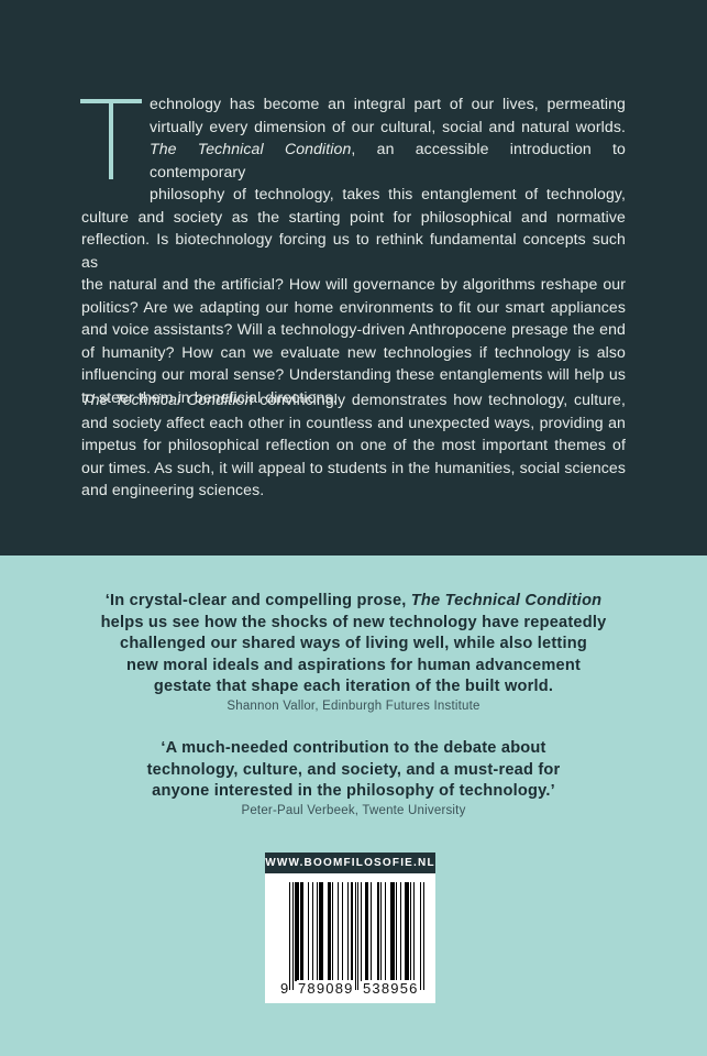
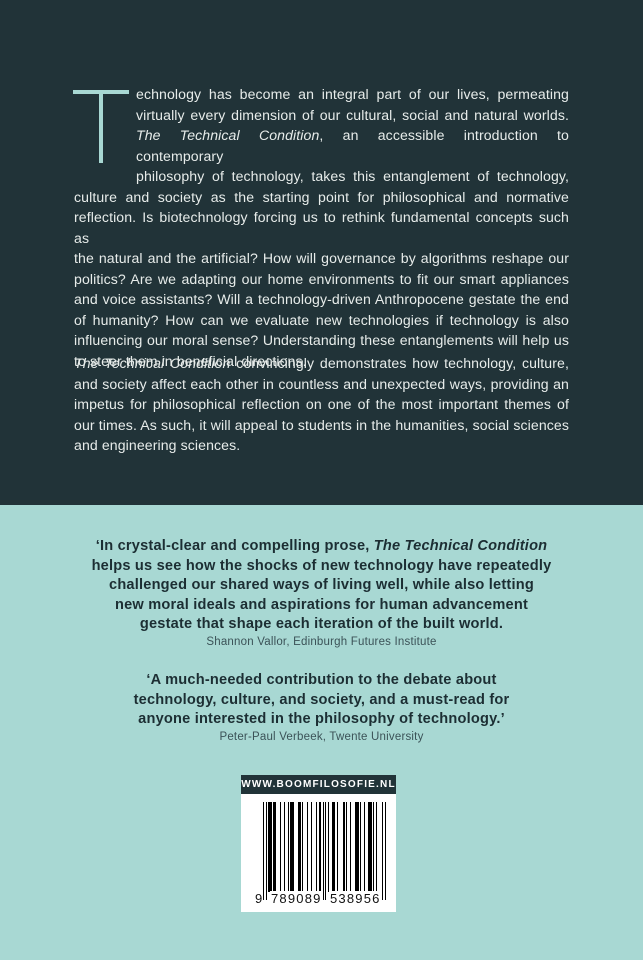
  echnology has become an integral part of our lives, permeating
  virtually every dimension of our cultural, social and natural worlds.
  The Technical Condition, an accessible introduction to contemporary
  philosophy of technology, takes this entanglement of technology,
  culture and society as the starting point for philosophical and normative
  reflection. Is biotechnology forcing us to rethink fundamental concepts such as
  the natural and the artificial? How will governance by algorithms reshape our
  politics? Are we adapting our home environments to fit our smart appliances
- and voice assistants? Will a technology-driven Anthropocene presage the end
+ and voice assistants? Will a technology-driven Anthropocene gestate the end
  of humanity? How can we evaluate new technologies if technology is also
  influencing our moral sense? Understanding these entanglements will help us
  to steer them in beneficial directions.
  The Technical Condition convincingly demonstrates how technology, culture,
  and society affect each other in countless and unexpected ways, providing an
  impetus for philosophical reflection on one of the most important themes of
  our times. As such, it will appeal to students in the humanities, social sciences
  and engineering sciences.
  ‘In crystal-clear and compelling prose, The Technical Condition
  helps us see how the shocks of new technology have repeatedly
  challenged our shared ways of living well, while also letting
  new moral ideals and aspirations for human advancement
  gestate that shape each iteration of the built world.
  Shannon Vallor, Edinburgh Futures Institute
  ‘A much-needed contribution to the debate about
  technology, culture, and society, and a must-read for
  anyone interested in the philosophy of technology.’
  Peter-Paul Verbeek, Twente University
  WWW.BOOMFILOSOFIE.NL
  9
  789089
  538956
